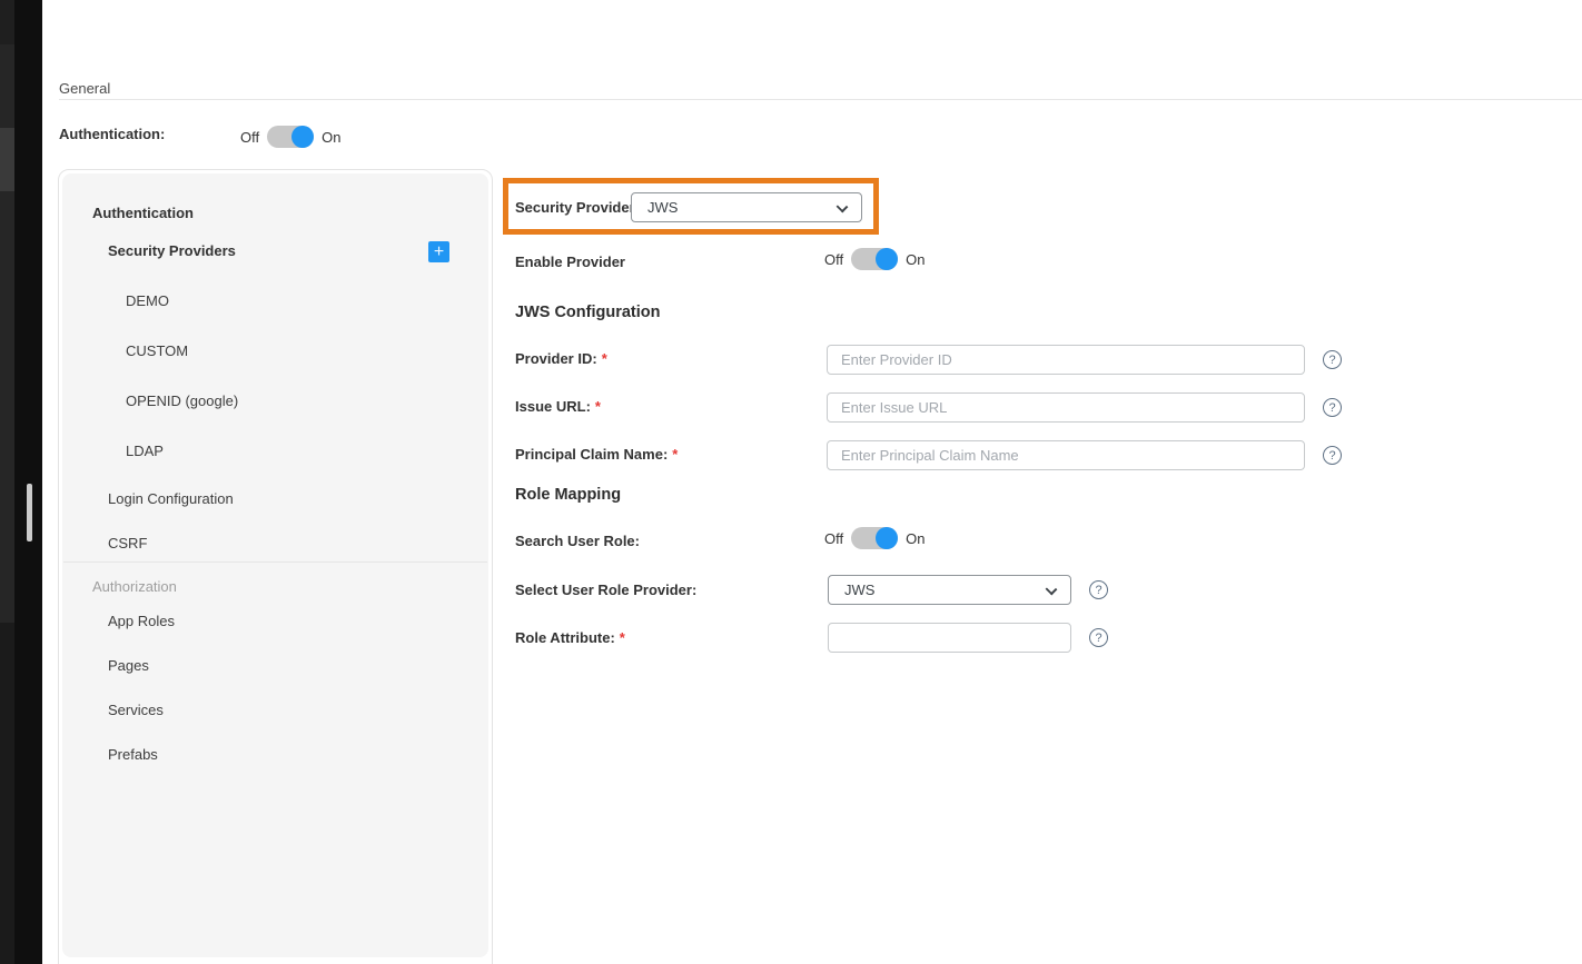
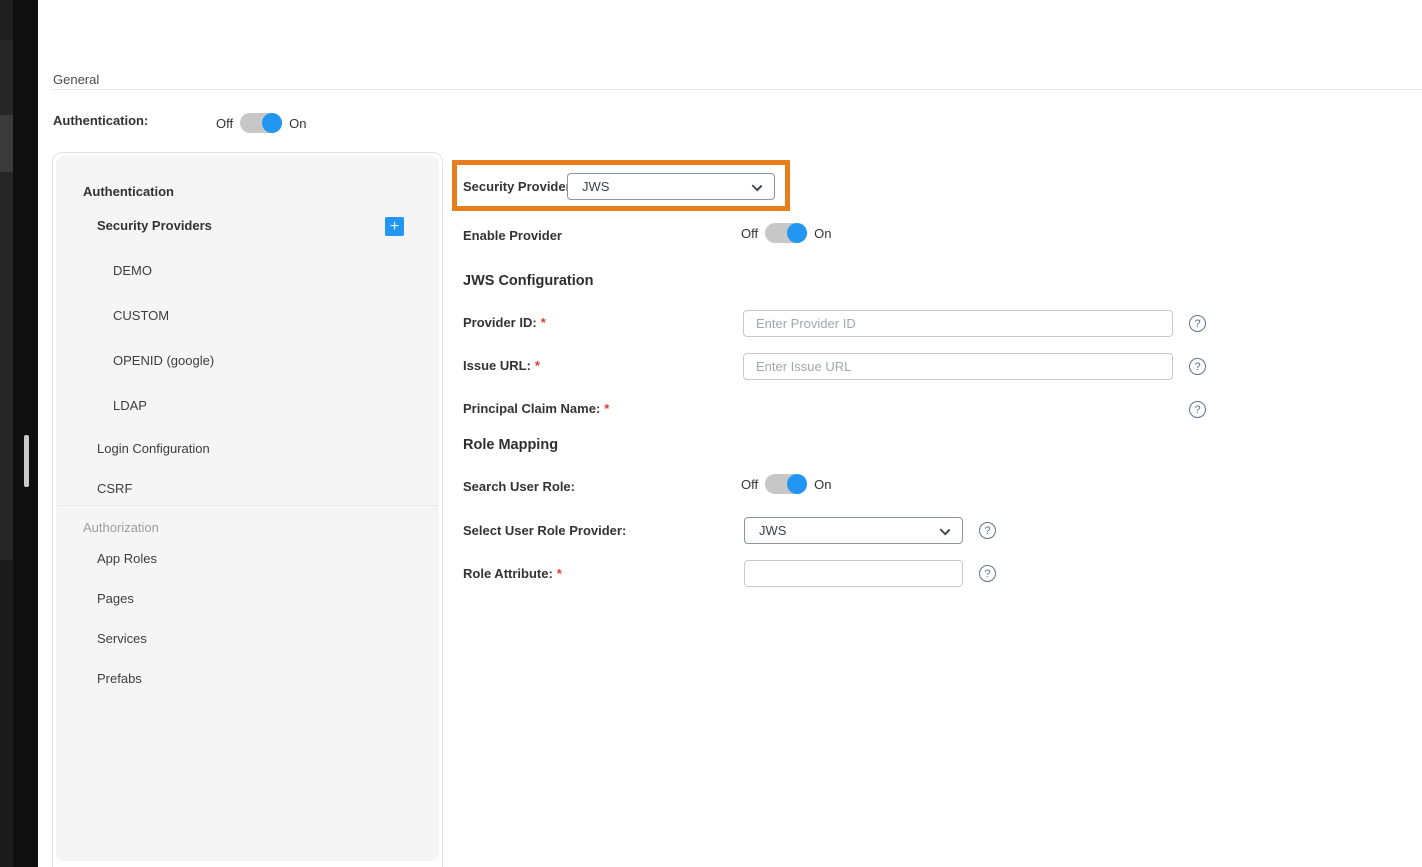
  General
  Authentication:
  Off
  On
  Authentication
  Security Providers
  +
  DEMO
  CUSTOM
  OPENID (google)
  LDAP
  Login Configuration
  CSRF
  Authorization
  App Roles
  Pages
  Services
  Prefabs
  Security Provide
  JWS
  Enable Provider
  Off
  On
  JWS Configuration
  Provider ID: *
  Enter Provider ID
  ?
  Issue URL: *
  Enter Issue URL
  ?
  Principal Claim Name: *
- Enter Principal Claim Name
  ?
  Role Mapping
  Search User Role:
  Off
  On
  Select User Role Provider:
  JWS
  ?
  Role Attribute: *
  ?
